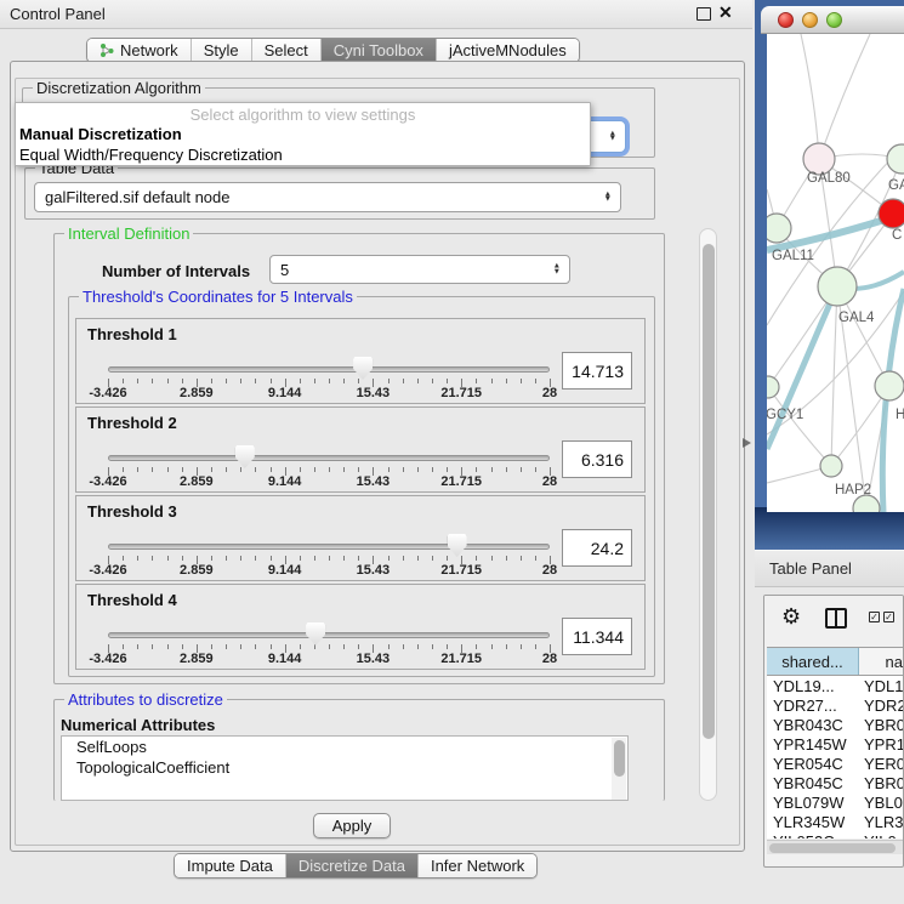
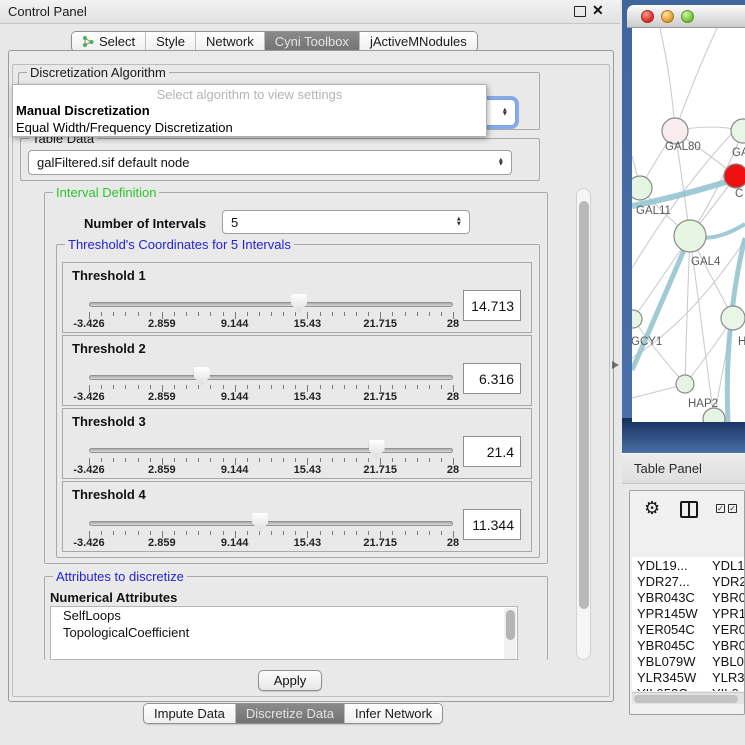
  Control Panel
  ✕
- Network
+ Select
  Style
- Select
+ Network
  Cyni Toolbox
  jActiveMNodules
  Discretization Algorithm
  Select algorithm to view settings
  Manual Discretization
  Equal Width/Frequency Discretization
  Table Data
  galFiltered.sif default node
  Interval Definition
  Number of Intervals
  5
  Threshold's Coordinates for 5 Intervals
  Threshold 1
  -3.426
  2.859
  9.144
  15.43
  21.715
  28
  14.713
  Threshold 2
  -3.426
  2.859
  9.144
  15.43
  21.715
  28
  6.316
  Threshold 3
  -3.426
  2.859
  9.144
  15.43
  21.715
  28
- 24.2
+ 21.4
  Threshold 4
  -3.426
  2.859
  9.144
  15.43
  21.715
  28
  11.344
  Attributes to discretize
  Numerical Attributes
  SelfLoops
  TopologicalCoefficient
  Apply
  Impute Data
  Discretize Data
  Infer Network
  GAL80
  C
  GAL11
  GAL4
  GCY1
  H
  HAP2
  Table Panel
  ⚙
  ✓
  ✓
- shared...
- na
  YDL19...
  YDL1
  YDR27...
  YDR2
  YBR043C
  YBR0
  YPR145W
  YPR1
  YER054C
  YER0
  YBR045C
  YBR0
  YBL079W
  YBL0
  YLR345W
  YLR3
